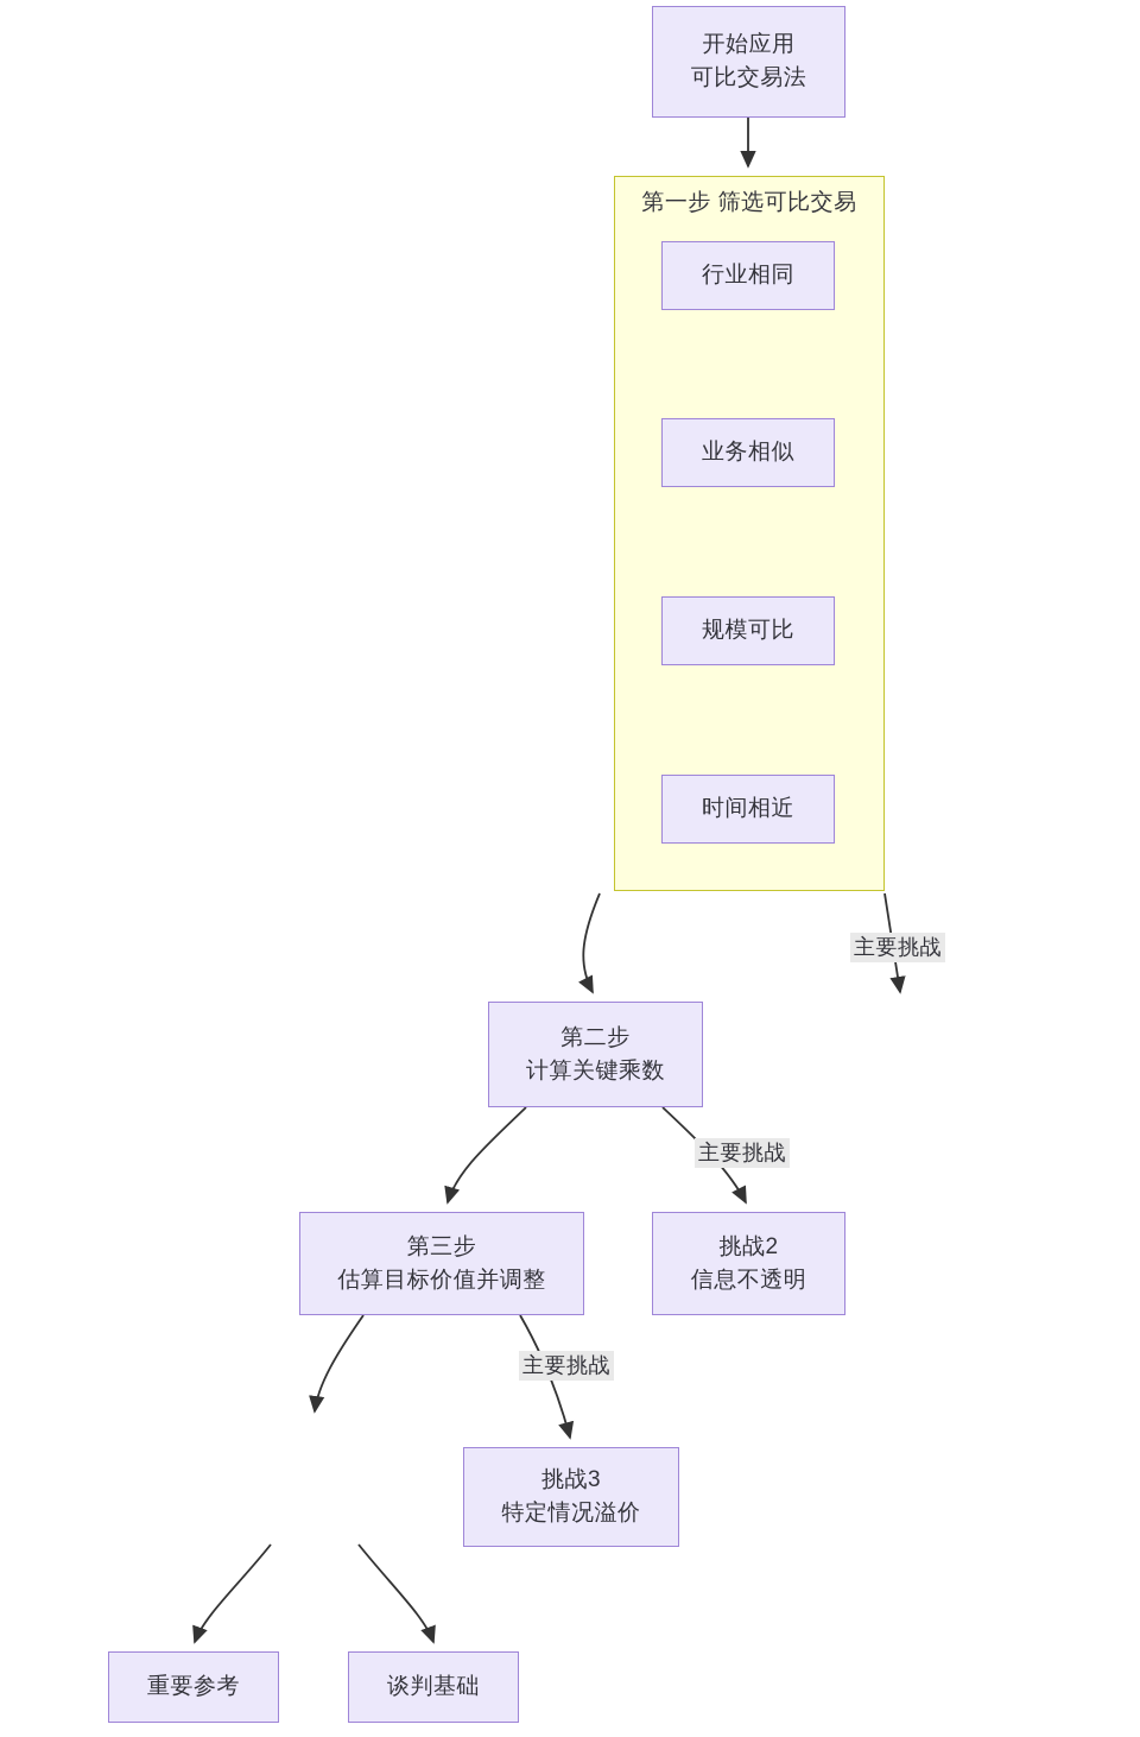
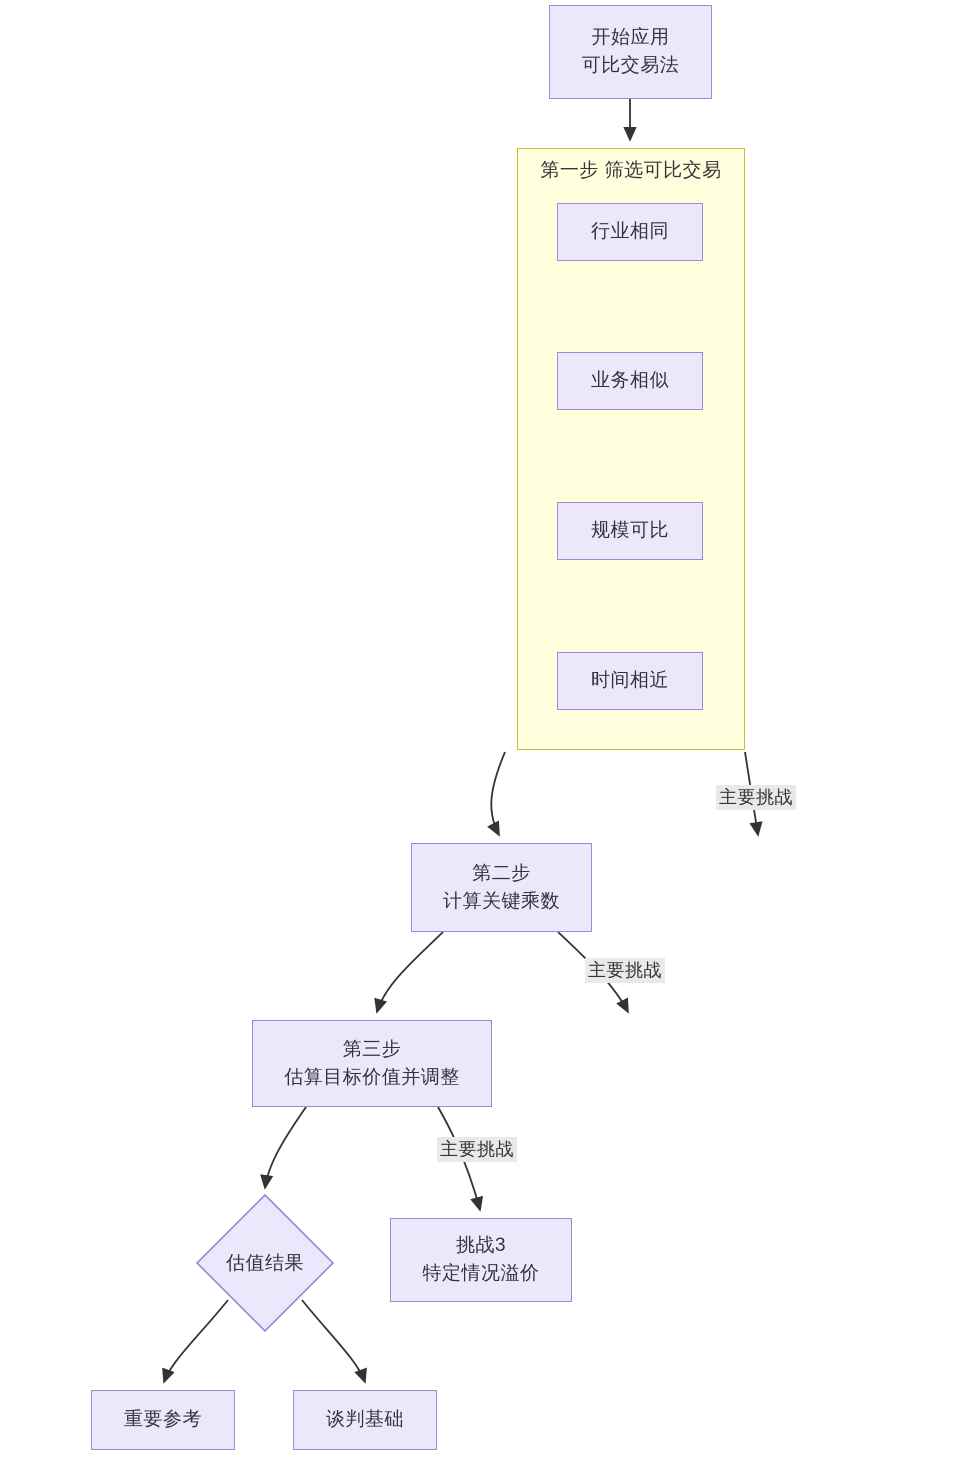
  开始应用
  可比交易法
  第一步 筛选可比交易
  行业相同
  业务相似
  规模可比
  时间相近
  第二步
  计算关键乘数
  主要挑战
  第三步
  估算目标价值并调整
- 挑战2
- 信息不透明
  主要挑战
+ 估值结果
  挑战3
  特定情况溢价
  主要挑战
  重要参考
  谈判基础
